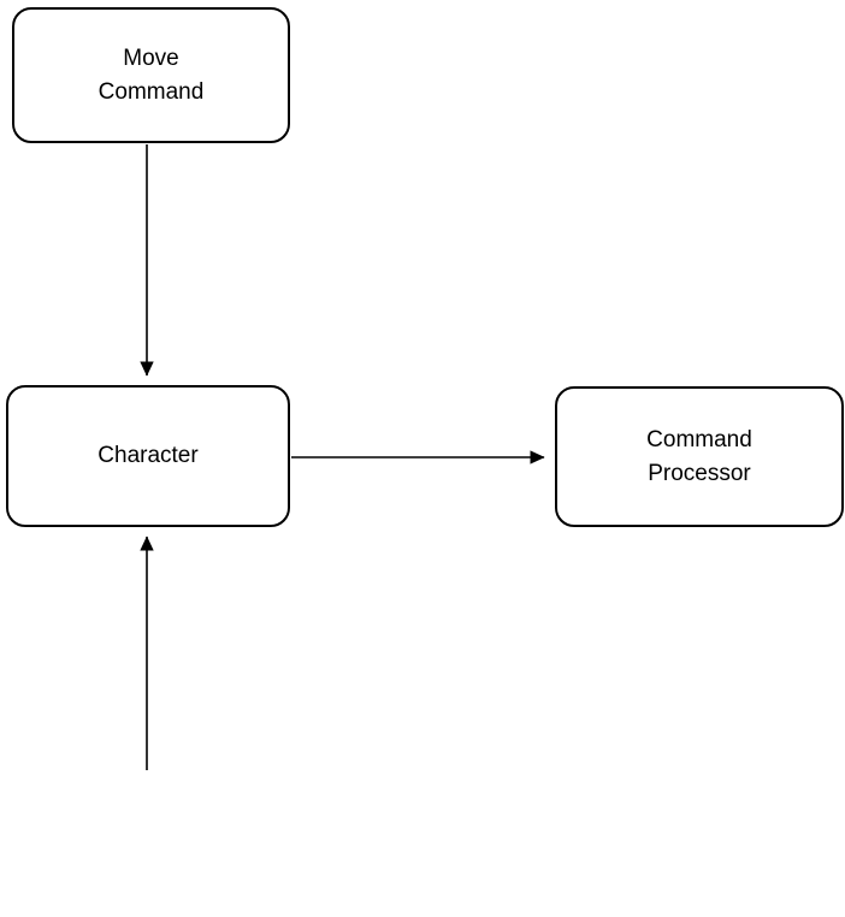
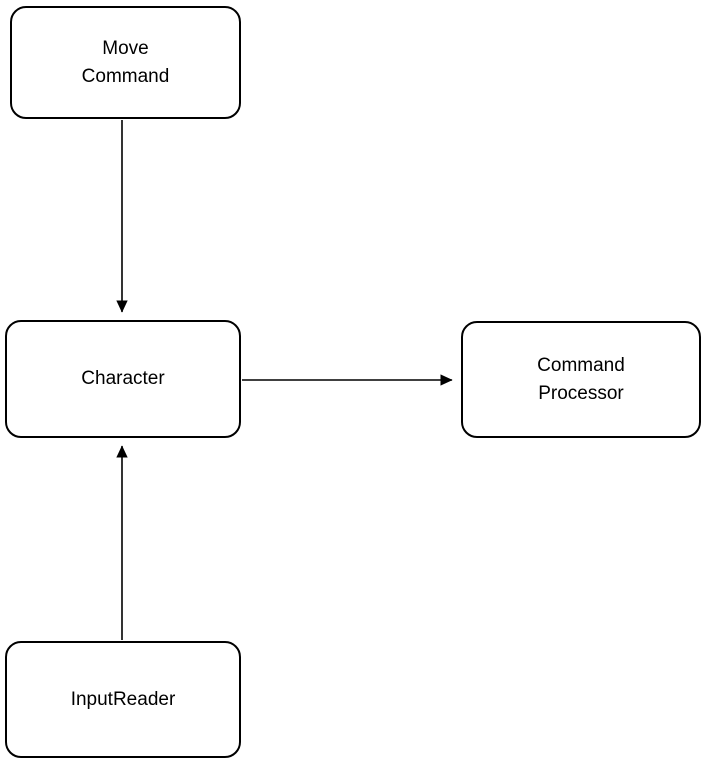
  Move
  Command
  Character
  Command
  Processor
+ InputReader
